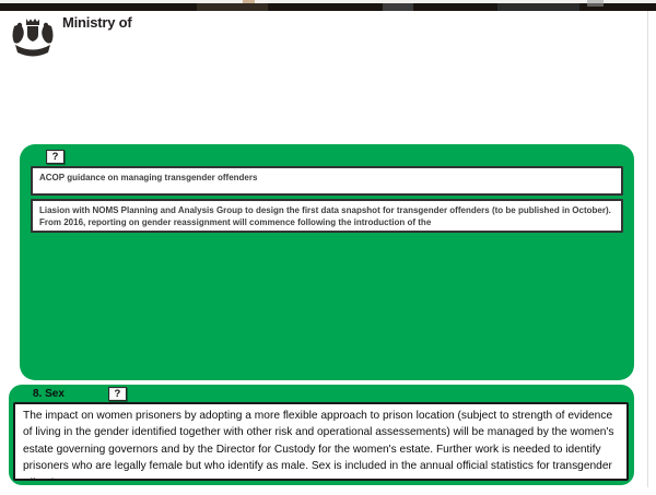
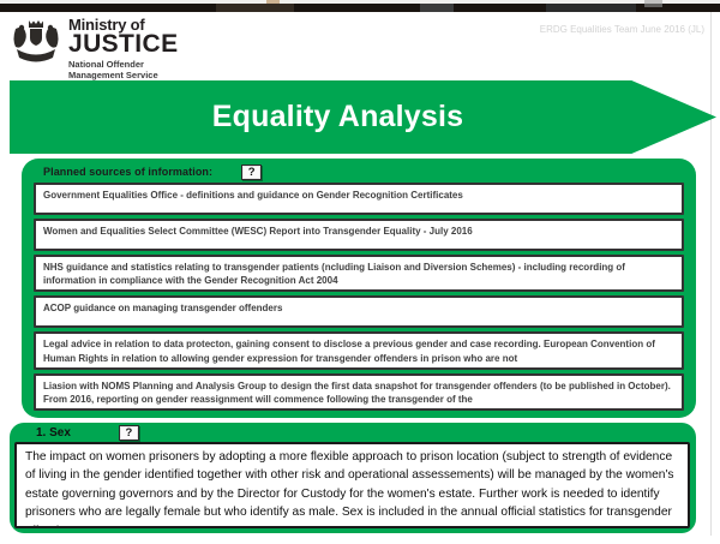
  Ministry of
+ JUSTICE
+ National Offender
+ Management Service
+ ERDG Equalities Team June 2016 (JL)
+ Equality Analysis
+ Planned sources of information:
  ?
+ Government Equalities Office - definitions and guidance on Gender Recognition Certificates
+ Women and Equalities Select Committee (WESC) Report into Transgender Equality - July 2016
+ NHS guidance and statistics relating to transgender patients (ncluding Liaison and Diversion Schemes) - including recording of information in compliance with the Gender Recognition Act 2004
  ACOP guidance on managing transgender offenders
+ Legal advice in relation to data protecton, gaining consent to disclose a previous gender and case recording. European Convention of Human Rights in relation to allowing gender expression for transgender offenders in prison who are not
- Liasion with NOMS Planning and Analysis Group to design the first data snapshot for transgender offenders (to be published in October). From 2016, reporting on gender reassignment will commence following the introduction of the
+ Liasion with NOMS Planning and Analysis Group to design the first data snapshot for transgender offenders (to be published in October). From 2016, reporting on gender reassignment will commence following the transgender of the
- 8. Sex
+ 1. Sex
  ?
  The impact on women prisoners by adopting a more flexible approach to prison location (subject to strength of evidence of living in the gender identified together with other risk and operational assessements) will be managed by the women's estate governing governors and by the Director for Custody for the women's estate. Further work is needed to identify prisoners who are legally female but who identify as male. Sex is included in the annual official statistics for transgender
